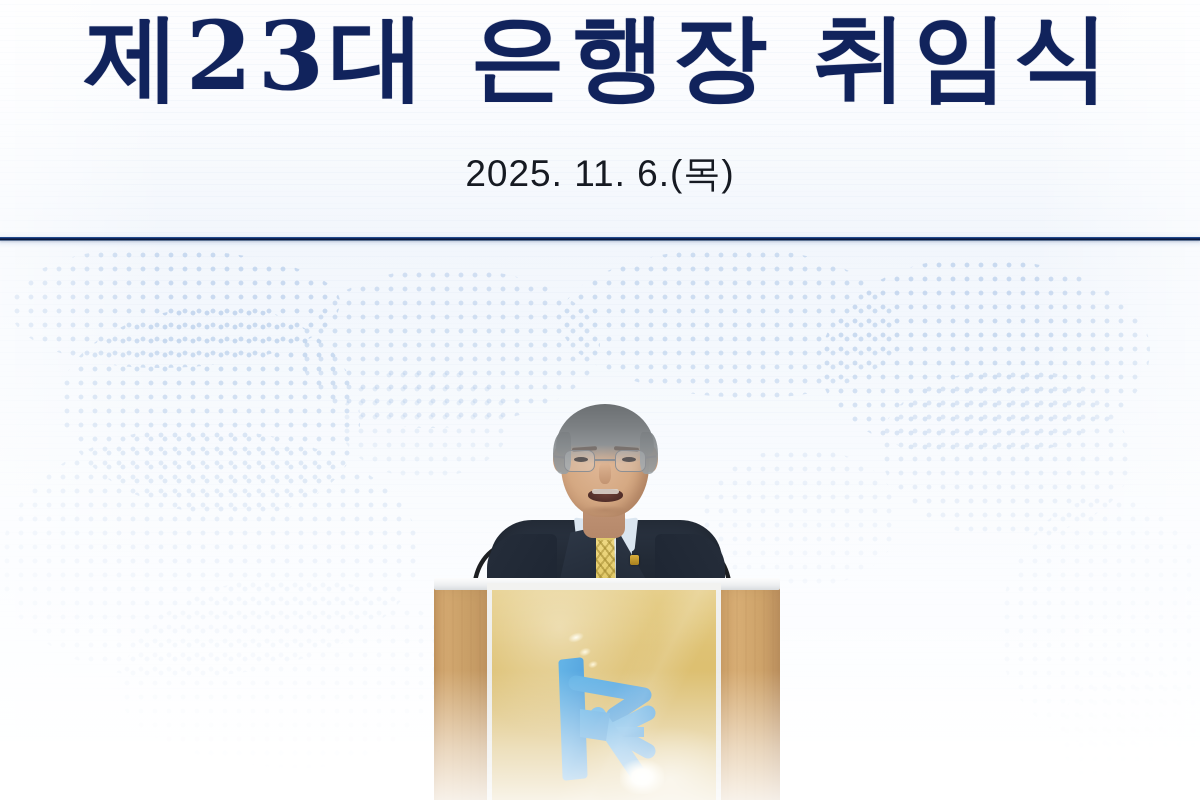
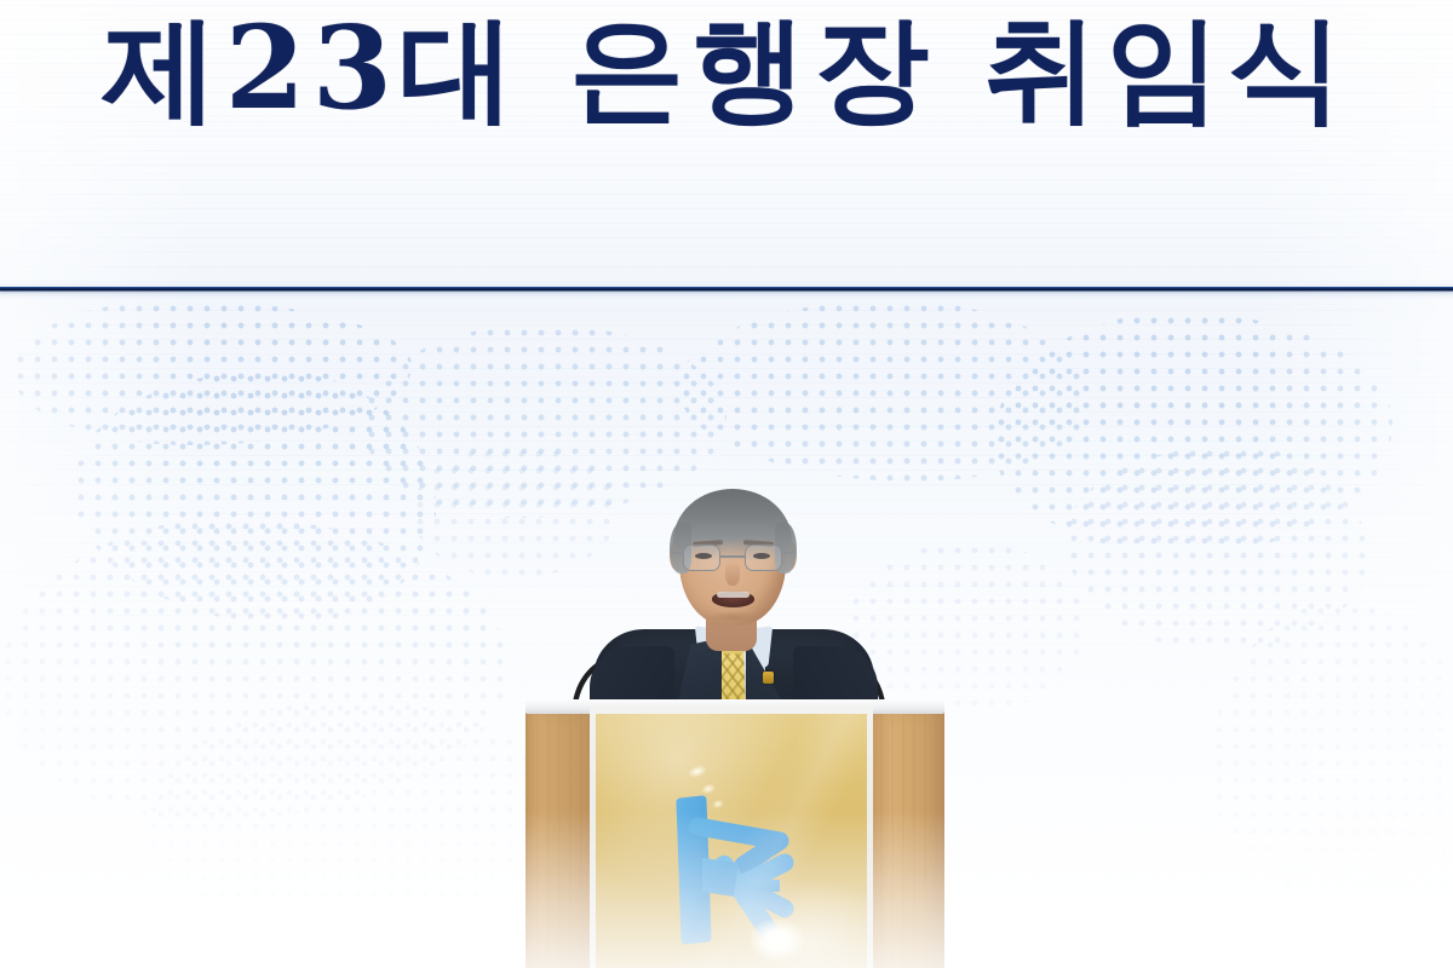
  제23대 은행장 취임식
- 2025. 11. 6.(목)
